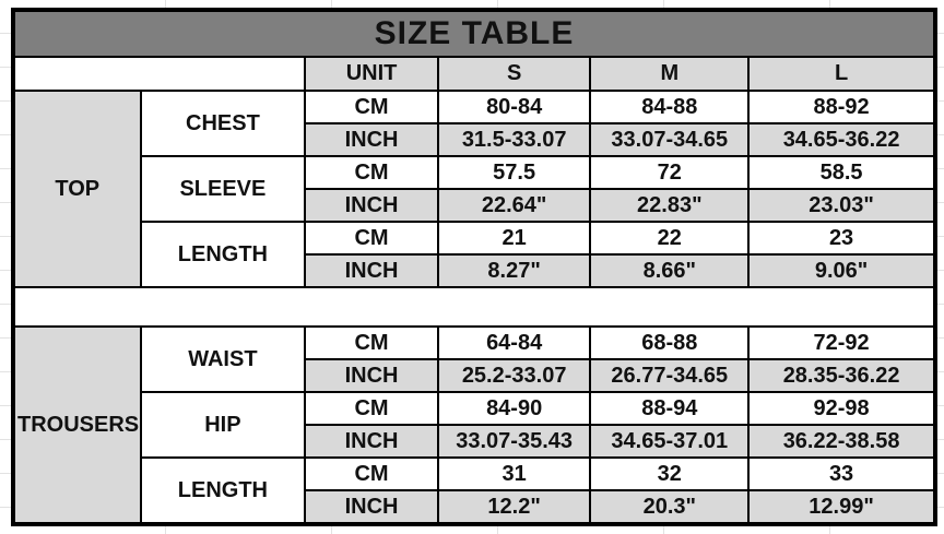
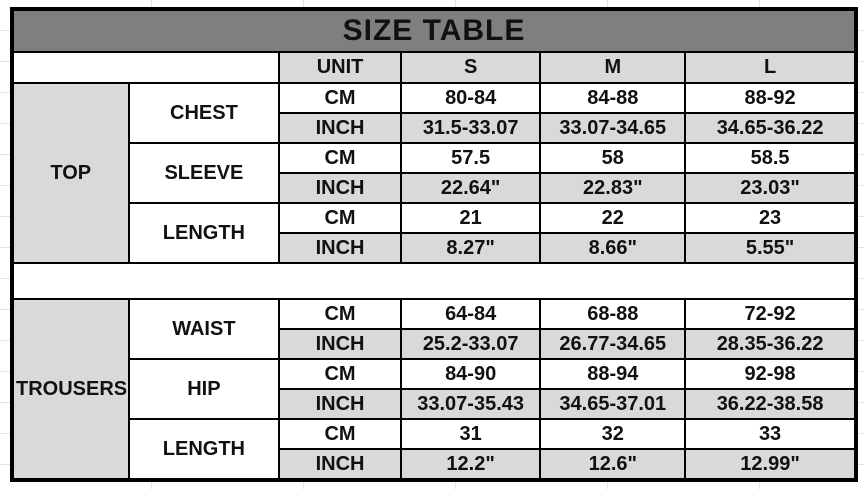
  SIZE TABLE
  	UNIT	S	M	L
  TOP	CHEST	CM	80-84	84-88	88-92
  INCH	31.5-33.07	33.07-34.65	34.65-36.22
- SLEEVE	CM	57.5	72	58.5
+ SLEEVE	CM	57.5	58	58.5
  INCH	22.64"	22.83"	23.03"
  LENGTH	CM	21	22	23
- INCH	8.27"	8.66"	9.06"
+ INCH	8.27"	8.66"	5.55"
  TROUSERS	WAIST	CM	64-84	68-88	72-92
  INCH	25.2-33.07	26.77-34.65	28.35-36.22
  HIP	CM	84-90	88-94	92-98
  INCH	33.07-35.43	34.65-37.01	36.22-38.58
  LENGTH	CM	31	32	33
- INCH	12.2"	20.3"	12.99"
+ INCH	12.2"	12.6"	12.99"
